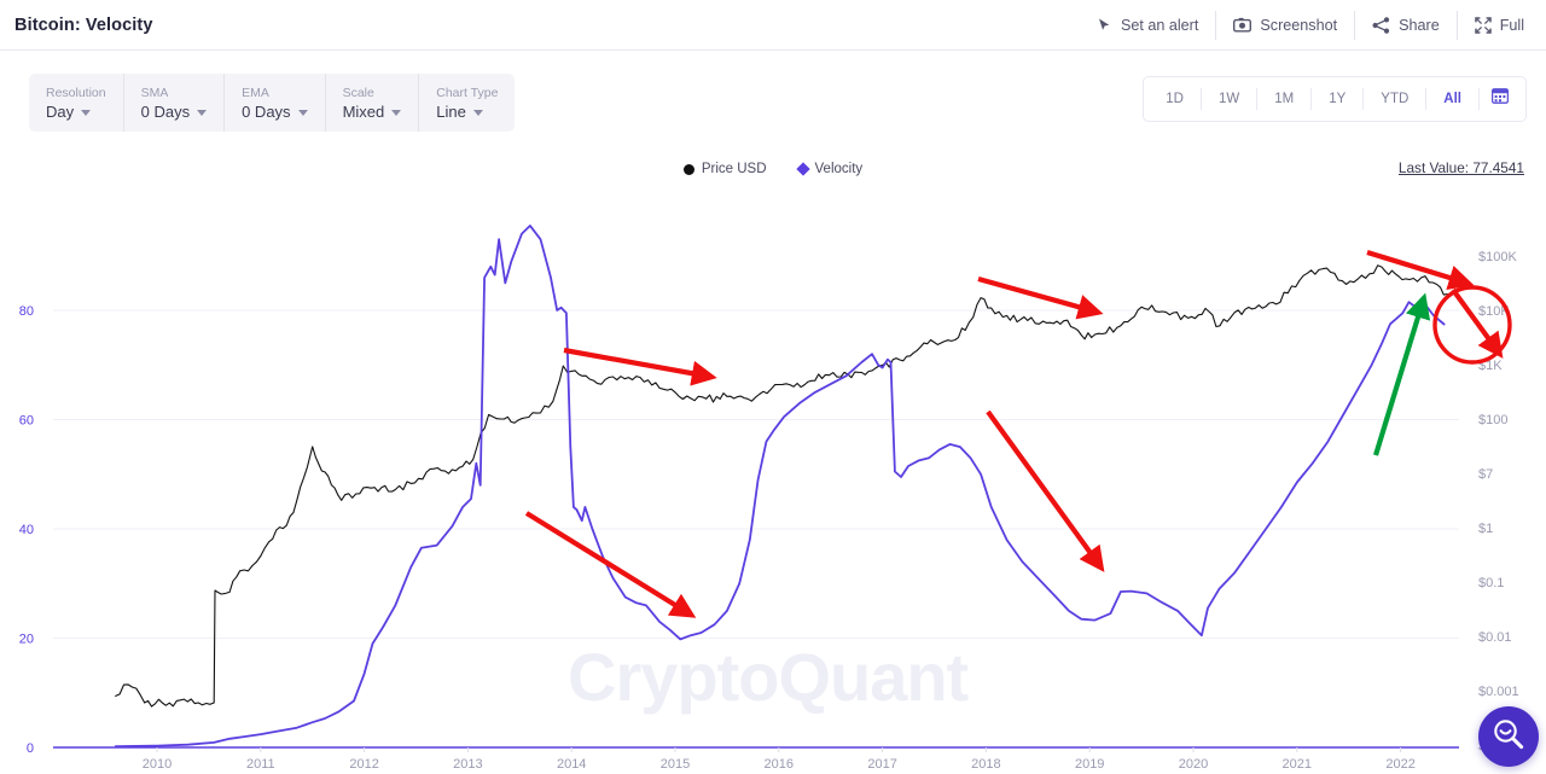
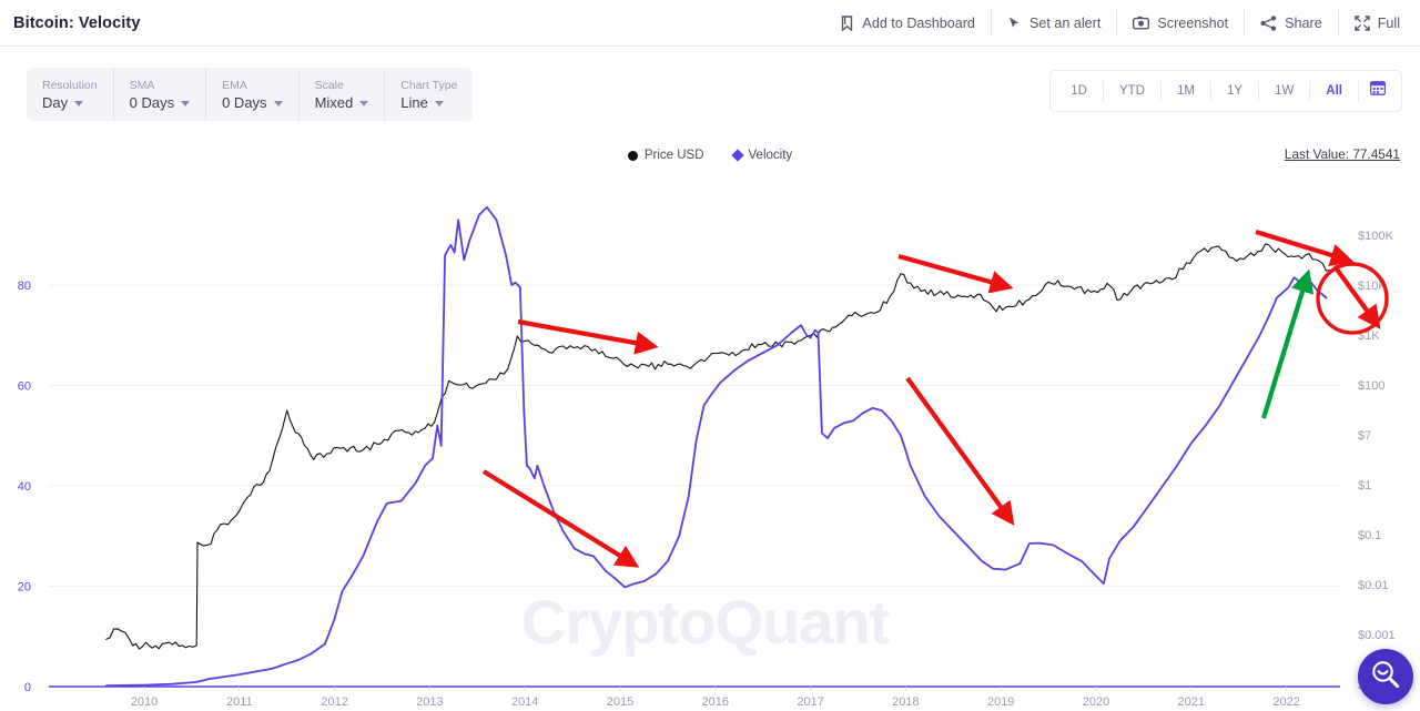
  Bitcoin: Velocity
+ Add to Dashboard
  Set an alert
  Screenshot
  Share
  Full
  Resolution
  Day
  SMA
  0 Days
  EMA
  0 Days
  Scale
  Mixed
  Chart Type
  Line
  1D
- 1W
+ YTD
  1M
  1Y
- YTD
+ 1W
  All
  Price USD
  Velocity
  Last Value: 77.4541
  CryptoQuant
  0
  20
  40
  60
  80
  $100K
  $10K
  $1K
  $100
  $7
  $1
  $0.1
  $0.01
  $0.001
  2010
  2011
  2012
  2013
  2014
  2015
  2016
  2017
  2018
  2019
  2020
  2021
  2022
